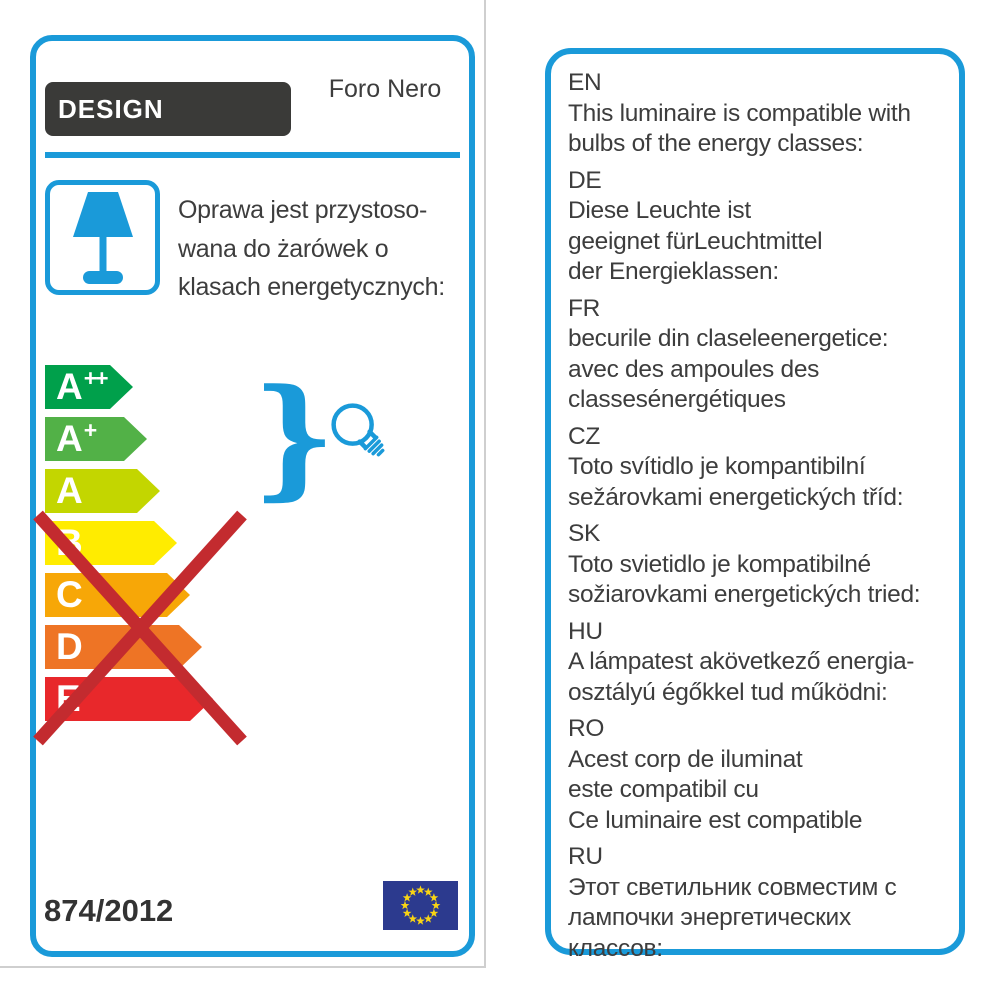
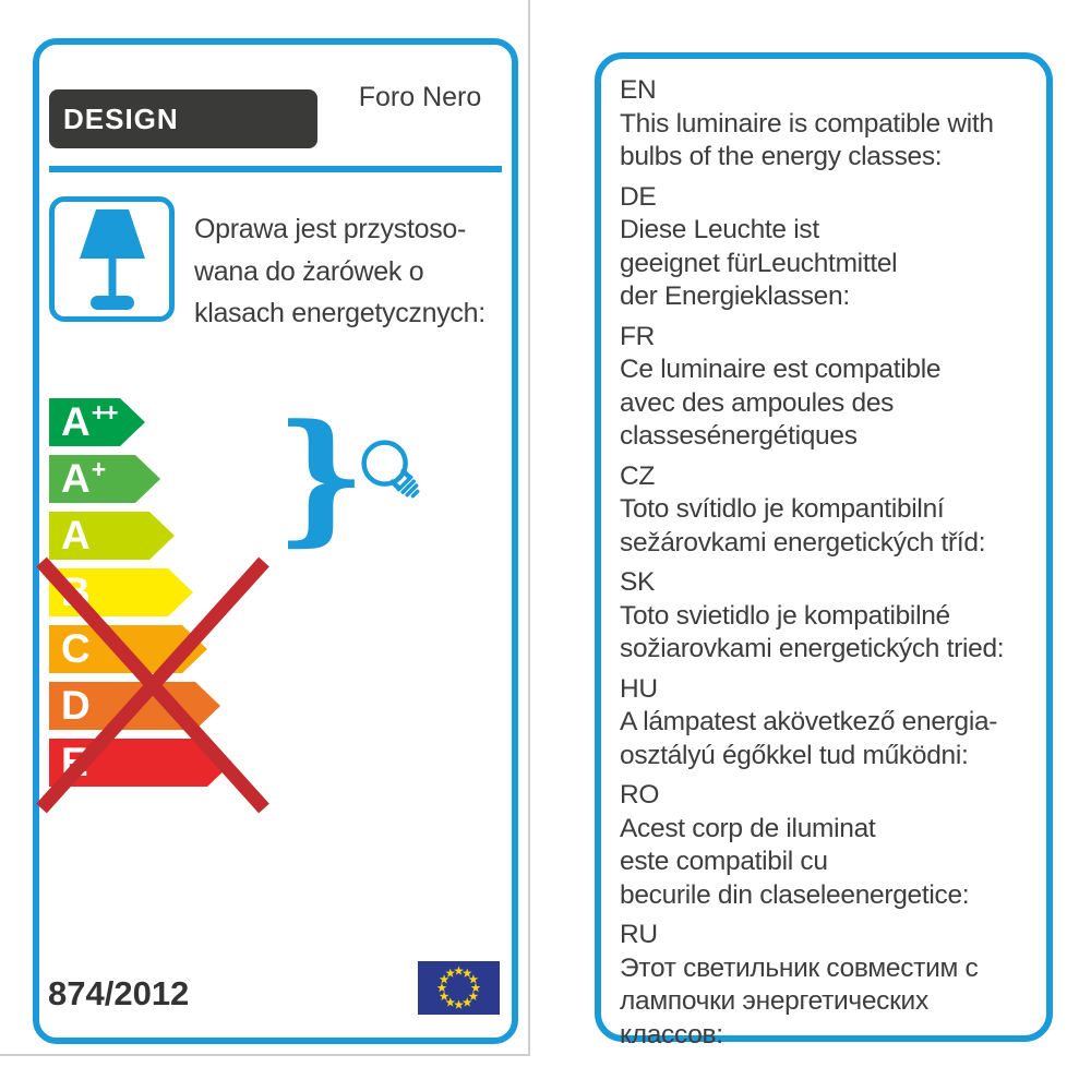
  DESIGN
  Foro Nero
  Oprawa jest przystoso-
  wana do żarówek o
  klasach energetycznych:
  A
  ++
  A
  +
  A
  C
  D
  }
  874/2012
  EN
  This luminaire is compatible with
  bulbs of the energy classes:
  DE
  Diese Leuchte ist
  geeignet fürLeuchtmittel
  der Energieklassen:
  FR
- becurile din claseleenergetice:
+ Ce luminaire est compatible
  avec des ampoules des
  classesénergétiques
  CZ
  Toto svítidlo je kompantibilní
  sežárovkami energetických tříd:
  SK
  Toto svietidlo je kompatibilné
  sožiarovkami energetických tried:
  HU
  A lámpatest akövetkező energia-
  osztályú égőkkel tud működni:
  RO
  Acest corp de iluminat
  este compatibil cu
- Ce luminaire est compatible
+ becurile din claseleenergetice:
  RU
  Этот светильник совместим с
  лампочки энергетических
  классов:
